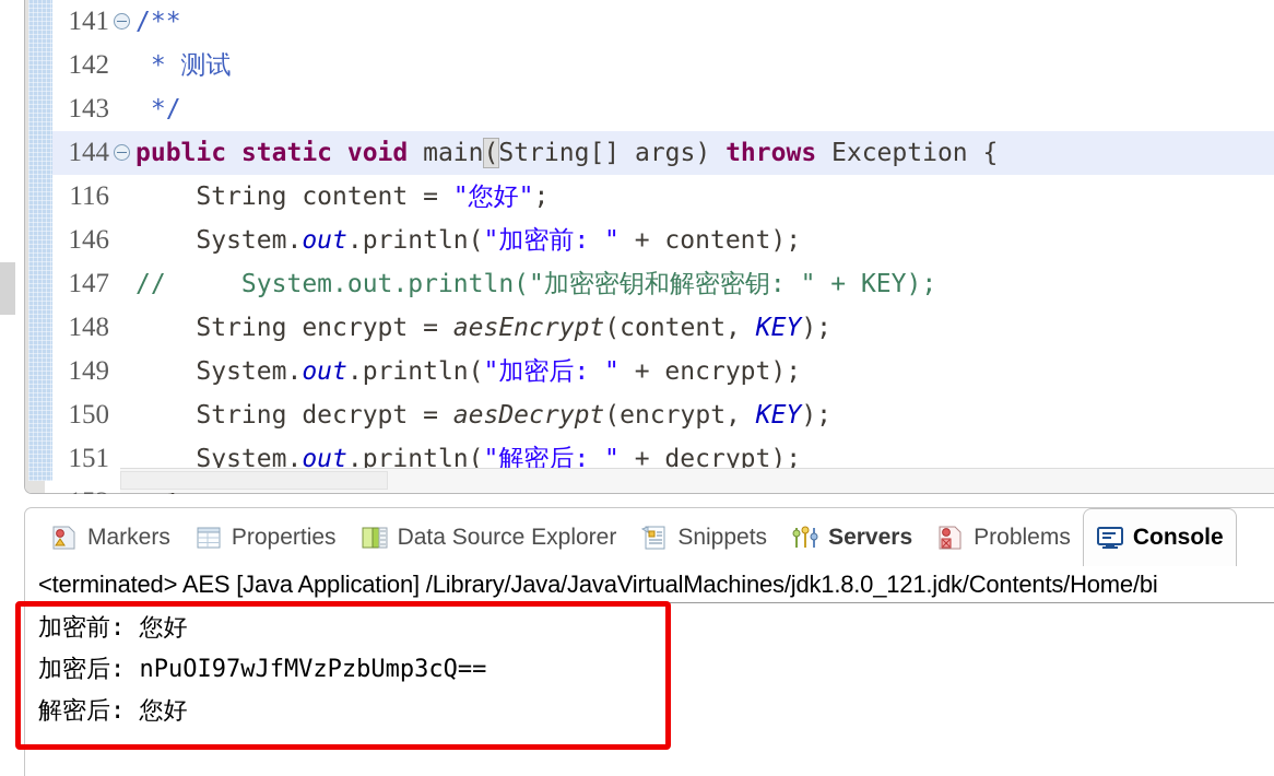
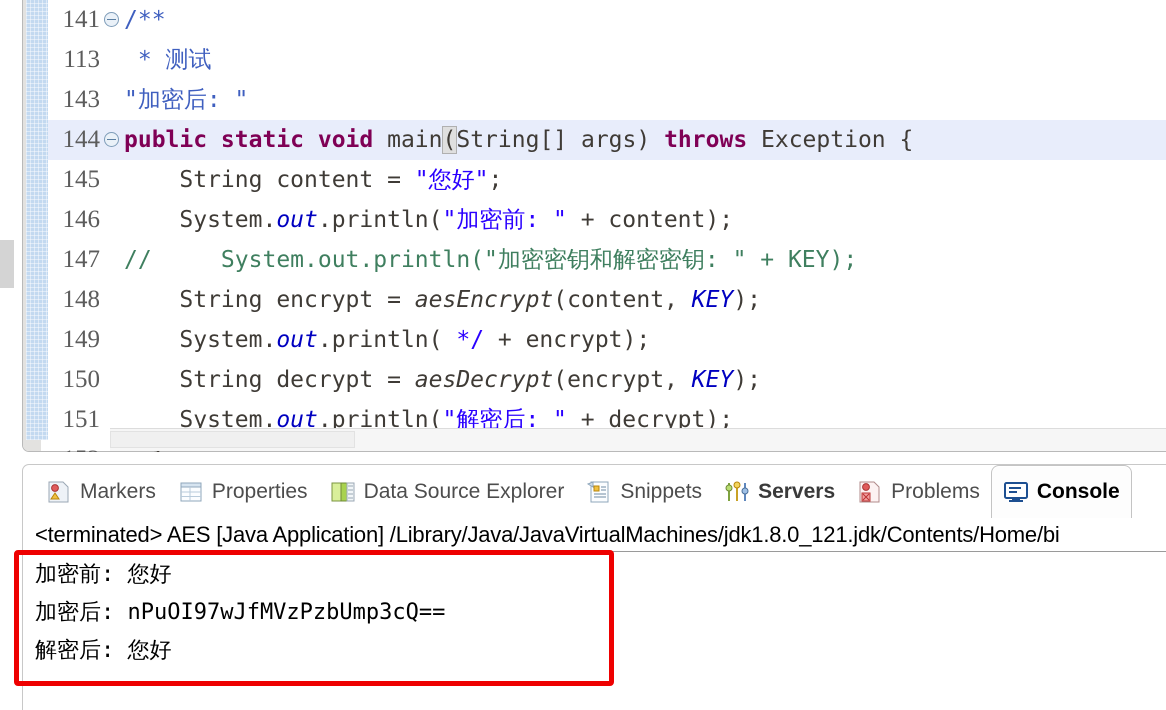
  141
  /**
- 142
+ 113
  * 测试
  143
- */
+ "加密后: "
  144
  public static void main(String[] args) throws Exception {
- 116
+ 145
  String content = "您好";
  146
  System.out.println("加密前: " + content);
  147
  // System.out.println("加密密钥和解密密钥: " + KEY);
  148
  String encrypt = aesEncrypt(content, KEY);
  149
- System.out.println("加密后: " + encrypt);
+ System.out.println( */ + encrypt);
  150
  String decrypt = aesDecrypt(encrypt, KEY);
  151
  System.out.println("解密后: " + decrypt);
  Markers
  Properties
  Data Source Explorer
  Snippets
  Servers
  Problems
  Console
  <terminated> AES [Java Application] /Library/Java/JavaVirtualMachines/jdk1.8.0_121.jdk/Contents/Home/bi
  加密前: 您好
  加密后: nPuOI97wJfMVzPzbUmp3cQ==
  解密后: 您好
